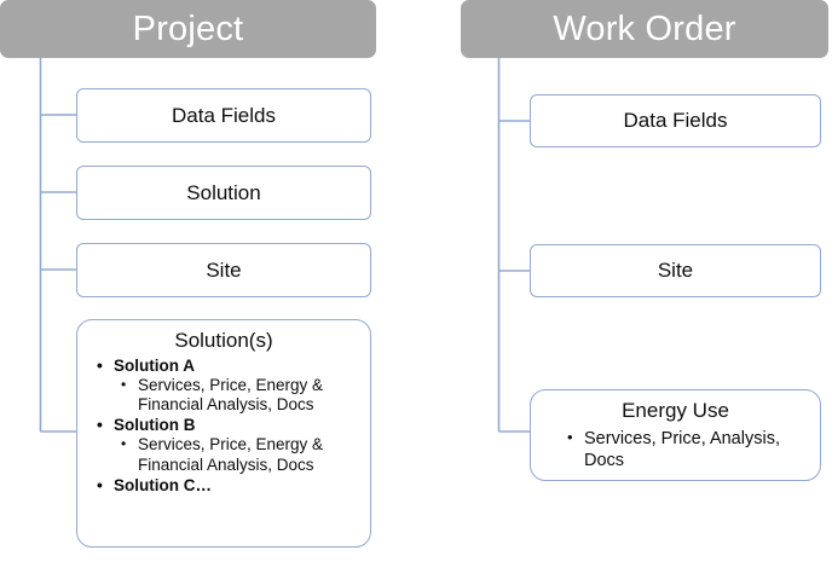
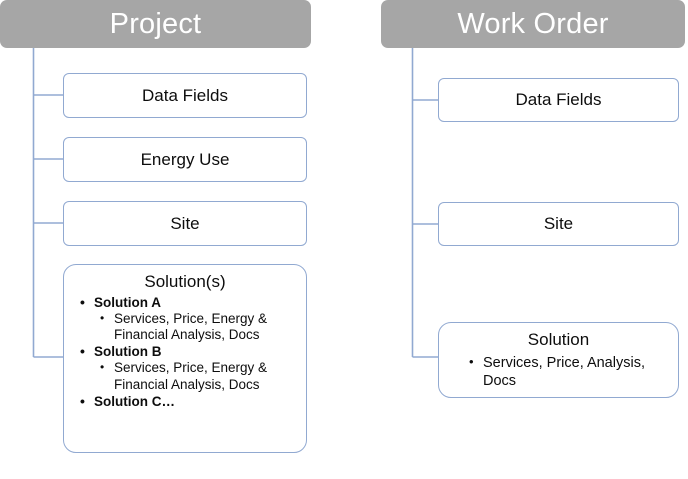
  Project
  Data Fields
- Solution
+ Energy Use
  Site
  Solution(s)
  Solution A
  Services, Price, Energy & Financial Analysis, Docs
  Solution B
  Services, Price, Energy & Financial Analysis, Docs
  Solution C…
  Work Order
  Data Fields
  Site
- Energy Use
+ Solution
  Services, Price, Analysis, Docs
